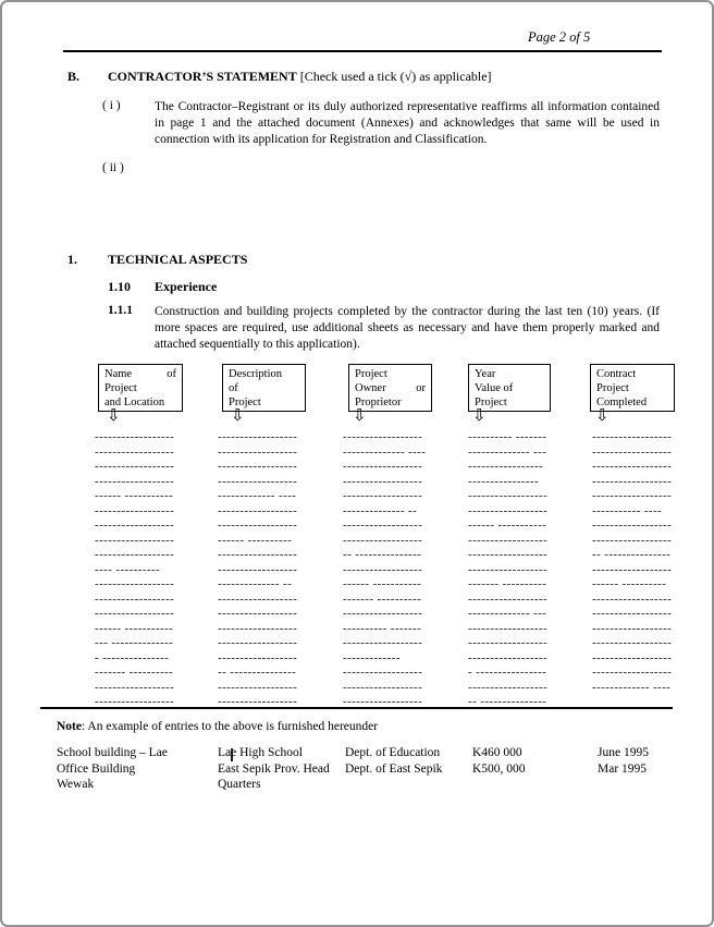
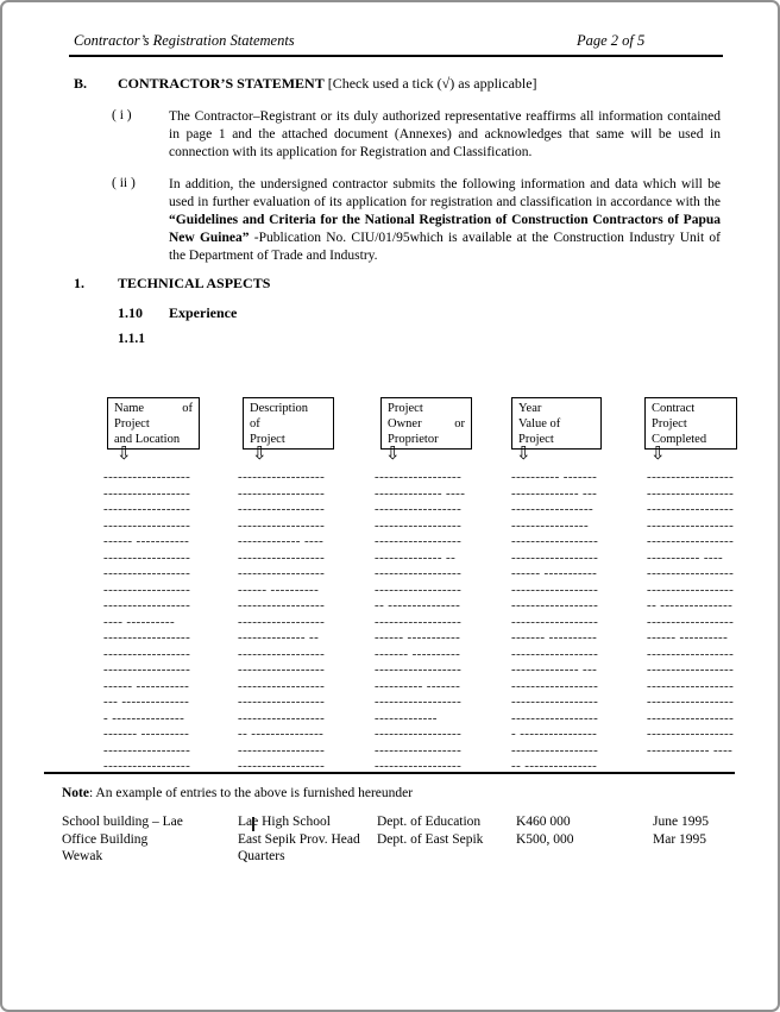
+ Contractor’s Registration Statements
  Page 2 of 5
  B.
  CONTRACTOR’S STATEMENT [Check used a tick (√) as applicable]
  ( i )
  The Contractor–Registrant or its duly authorized representative reaffirms all information contained in page 1 and the attached document (Annexes) and acknowledges that same will be used in connection with its application for Registration and Classification.
  ( ii )
+ In addition, the undersigned contractor submits the following information and data which will be used in further evaluation of its application for registration and classification in accordance with the “Guidelines and Criteria for the National Registration of Construction Contractors of Papua New Guinea” -Publication No. CIU/01/95which is available at the Construction Industry Unit of the Department of Trade and Industry.
  1.
  TECHNICAL ASPECTS
  1.10
  Experience
  1.1.1
- Construction and building projects completed by the contractor during the last ten (10) years. (If more spaces are required, use additional sheets as necessary and have them properly marked and attached sequentially to this application).
  Name of
  Project
  and Location
  Description
  of
  Project
  Project
  Owner or
  Proprietor
  Year
  Value of
  Project
  Contract
  Project
  Completed
  ⇩
  ⇩
  ⇩
  ⇩
  ⇩
  ------------------
  ------------------
  ------------------
  ---------- -------
  ------------------
  ------------------
  ------------------
  -------------- ----
  -------------- ---
  ------------------
  ------------------
  ------------------
  ------------------
  -----------------
  ------------------
  ------------------
  ------------------
  ------------------
  ----------------
  ------------------
  ------ -----------
  ------------- ----
  ------------------
  ------------------
  ------------------
  ------------------
  ------------------
  -------------- --
  ------------------
  ----------- ----
  ------------------
  ------------------
  ------------------
  ------ -----------
  ------------------
  ------------------
  ------ ----------
  ------------------
  ------------------
  ------------------
  ------------------
  ------------------
  -- ---------------
  ------------------
  -- ---------------
  ---- ----------
  ------------------
  ------------------
  ------------------
  ------------------
  ------------------
  -------------- --
  ------ -----------
  ------- ----------
  ------ ----------
  ------------------
  ------------------
  ------- ----------
  ------------------
  ------------------
  ------------------
  ------------------
  ------------------
  -------------- ---
  ------------------
  ------ -----------
  ------------------
  ---------- -------
  ------------------
  ------------------
  --- --------------
  ------------------
  ------------------
  ------------------
  ------------------
  - ---------------
  ------------------
  -------------
  ------------------
  ------------------
  ------- ----------
  -- ---------------
  ------------------
  - ----------------
  ------------------
  ------------------
  ------------------
  ------------------
  ------------------
  ------------- ----
  ------------------
  ------------------
  ------------------
  -- ---------------
  Note: An example of entries to the above is furnished hereunder
  School building – Lae
  Lae High School
  Dept. of Education
  K460 000
  June 1995
  Office Building
  East Sepik Prov. Head
  Dept. of East Sepik
  K500, 000
  Mar 1995
  Wewak
  Quarters
